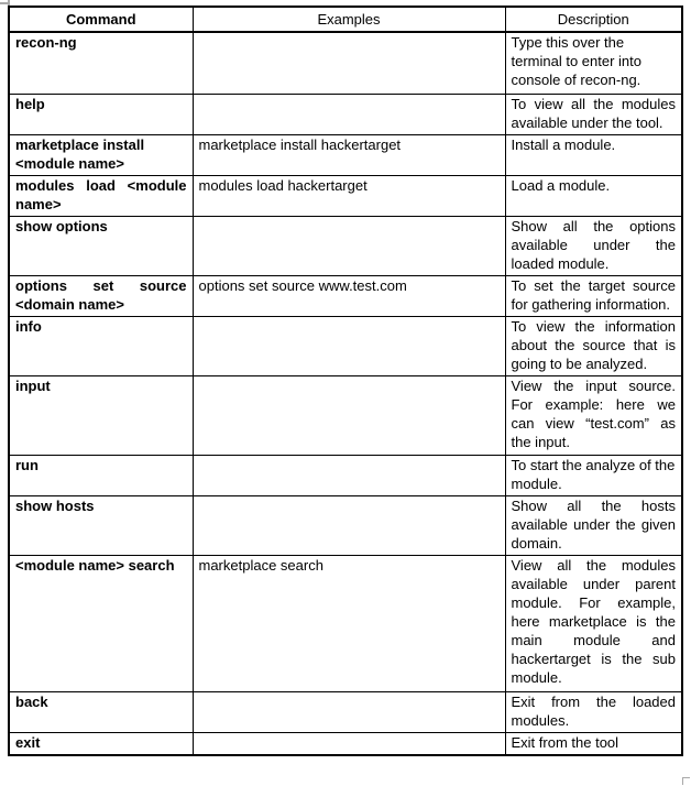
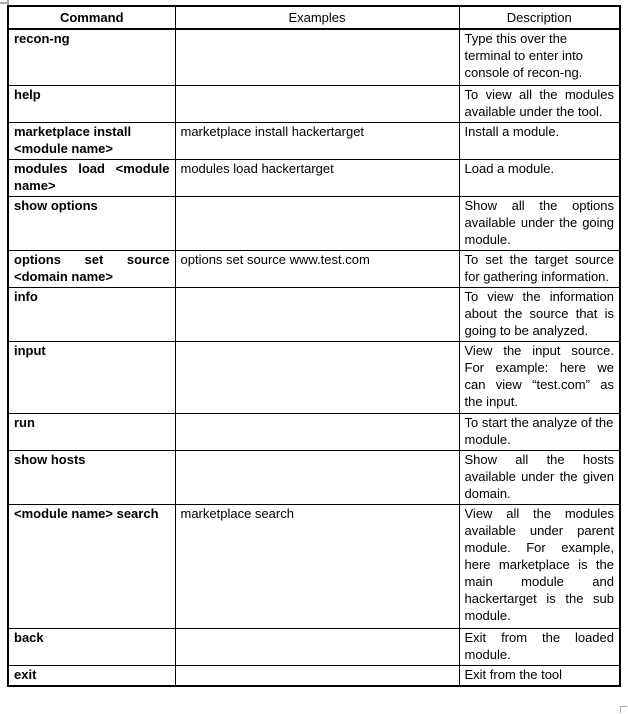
  Command	Examples	Description
  recon-ng		Type this over the terminal to enter into console of recon-ng.
  help		To view all the modules available under the tool.
  marketplace install <module name>	marketplace install hackertarget	Install a module.
  modules load <module name>	modules load hackertarget	Load a module.
- show options		Show all the options available under the loaded module.
+ show options		Show all the options available under the going module.
  options set source <domain name>	options set source www.test.com	To set the target source for gathering information.
  info		To view the information about the source that is going to be analyzed.
  input		View the input source. For example: here we can view “test.com” as the input.
  run		To start the analyze of the module.
  show hosts		Show all the hosts available under the given domain.
  <module name> search	marketplace search	View all the modules available under parent module. For example, here marketplace is the main module and hackertarget is the sub module.
- back		Exit from the loaded modules.
+ back		Exit from the loaded module.
  exit		Exit from the tool
